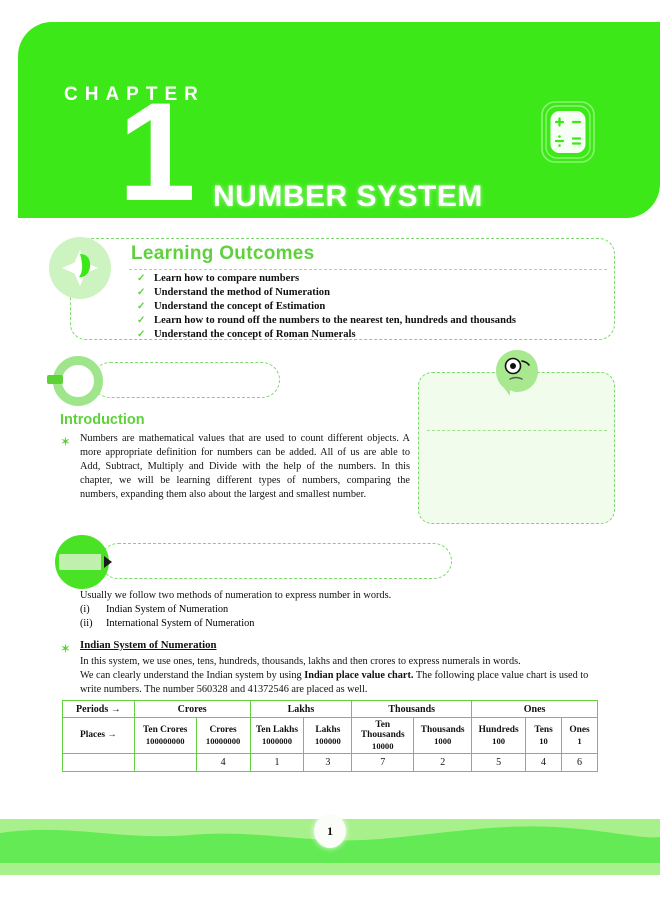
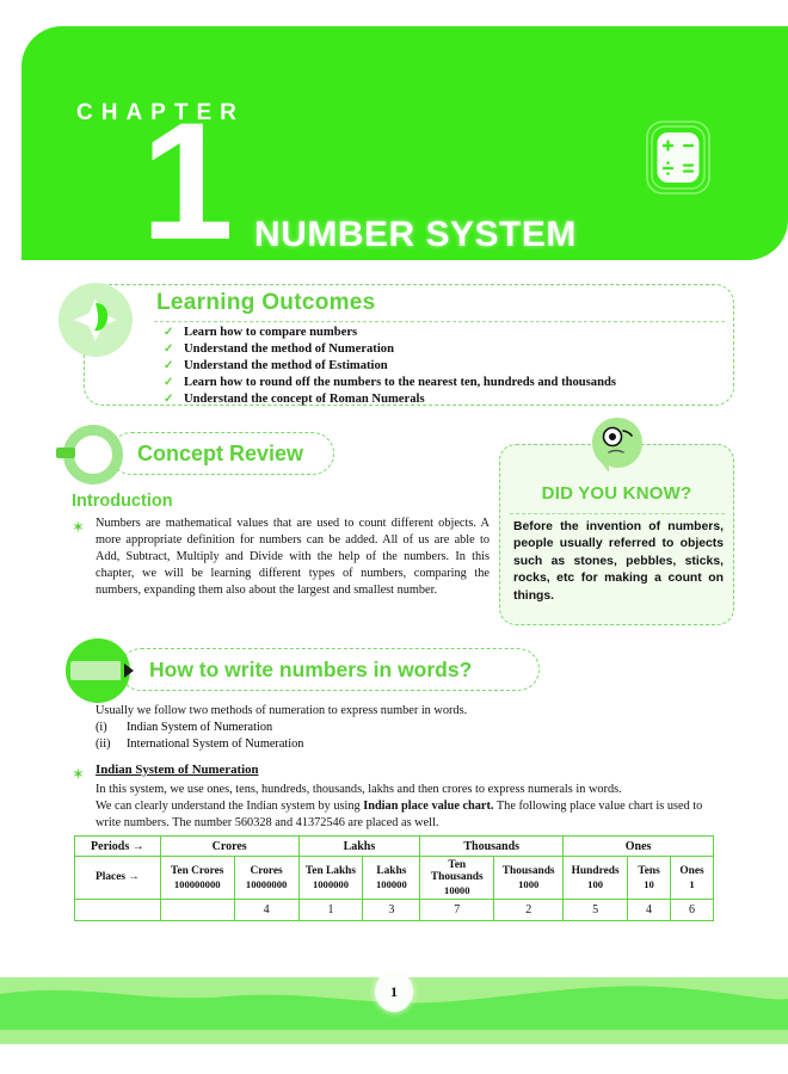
  CHAPTER
  1
  NUMBER SYSTEM
  Learning Outcomes
  ✓
  Learn how to compare numbers
  ✓
  Understand the method of Numeration
  ✓
- Understand the concept of Estimation
+ Understand the method of Estimation
  ✓
  Learn how to round off the numbers to the nearest ten, hundreds and thousands
  ✓
  Understand the concept of Roman Numerals
+ Concept Review
  Introduction
  ✶
  Numbers are mathematical values that are used to count different objects. A more appropriate definition for numbers can be added. All of us are able to Add, Subtract, Multiply and Divide with the help of the numbers. In this chapter, we will be learning different types of numbers, comparing the numbers, expanding them also about the largest and smallest number.
+ DID YOU KNOW?
+ Before the invention of numbers, people usually referred to objects such as stones, pebbles, sticks, rocks, etc for making a count on things.
+ How to write numbers in words?
  Usually we follow two methods of numeration to express number in words.
  (i)
  Indian System of Numeration
  (ii)
  International System of Numeration
  ✶
  Indian System of Numeration
  In this system, we use ones, tens, hundreds, thousands, lakhs and then crores to express numerals in words.
  We can clearly understand the Indian system by using Indian place value chart. The following place value chart is used to write numbers. The number 560328 and 41372546 are placed as well.
  Periods →	Crores	Lakhs	Thousands	Ones
  Places →	Ten Crores100000000	Crores10000000	Ten Lakhs1000000	Lakhs100000	Ten Thousands10000	Thousands1000	Hundreds100	Tens10	Ones1
  		4	1	3	7	2	5	4	6
  1
